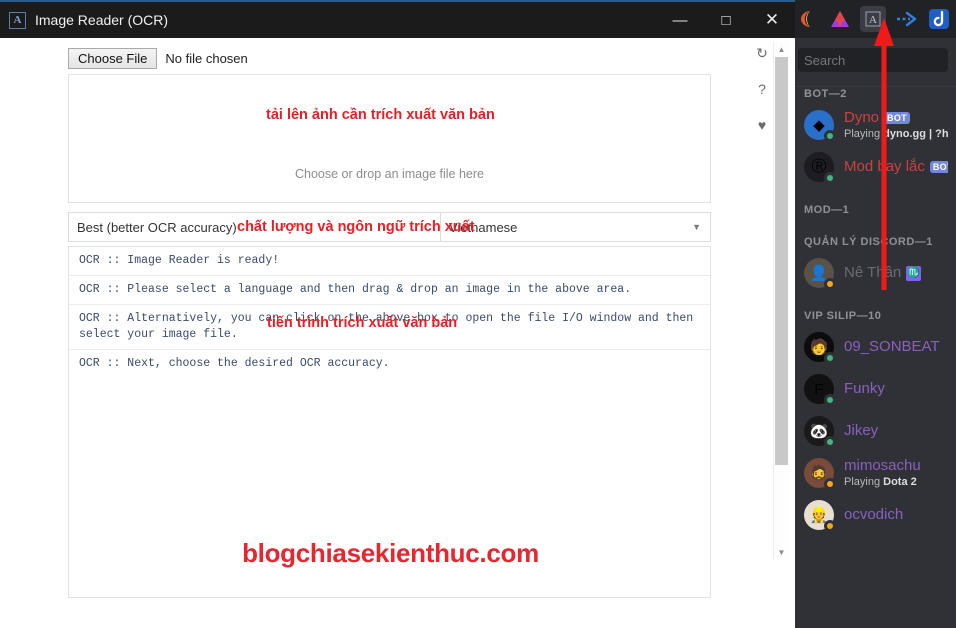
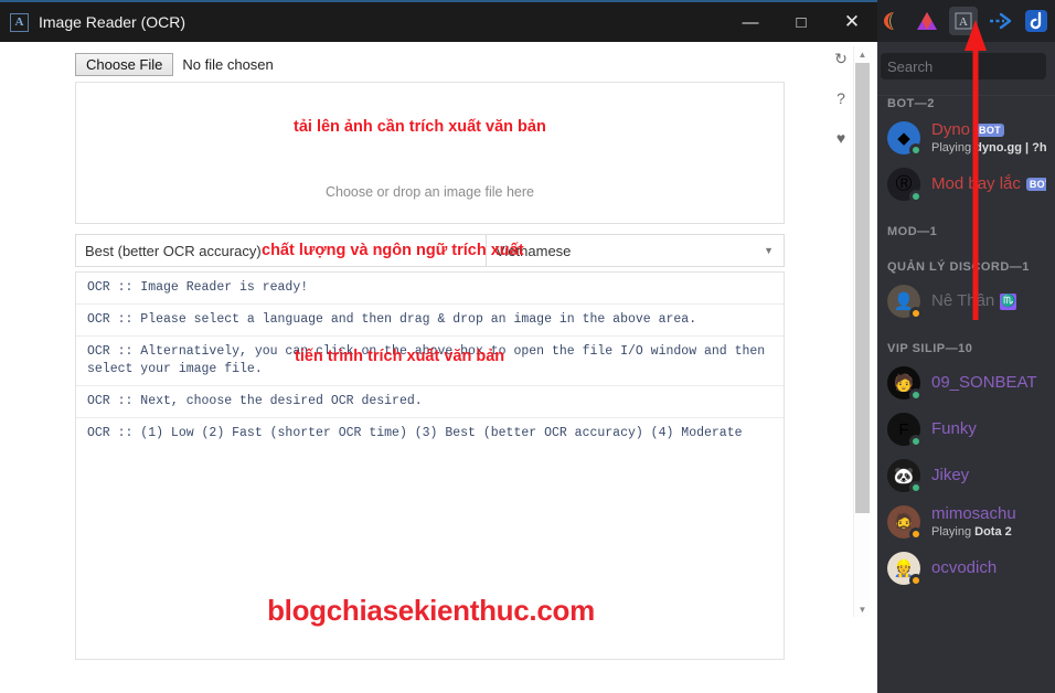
  A
  Search
  BOT—2
  ◆
  Dyno
  BOT
  Playing dyno.gg | ?h
  Ⓡ
  Moday lắc
  MOD—1
  QUẢN LÝ DISORD—1
  👤
  Nê Thần
  ♏
  VIP SILIP—10
  🧑
  09_SONBEAT
  Funky
  🐼
  Jikey
  🧔
  mimosachu
  Playing Dota 2
  👷
  ocvodich
  A
  Image Reader (OCR)
  —
  □
  ✕
  ↻
  ?
  ♥
  ▲
  ▼
  Choose File
  No file chosen
  Choose or drop an image file here
  tải lên ảnh cần trích xuất văn bản
  Best (better OCR accuracy)
  Vietnamese
  ▼
  chất lượng và ngôn ngữ trích xuất
  OCR :: Image Reader is ready!
  OCR :: Please select a language and then drag & drop an image in the above area.
  OCR :: Alternatively, you can click on the above box to open the file I/O window and then select your image file.
- OCR :: Next, choose the desired OCR accuracy.
+ OCR :: Next, choose the desired OCR desired.
+ OCR :: (1) Low (2) Fast (shorter OCR time) (3) Best (better OCR accuracy) (4) Moderate
  blogchiasekienthuc.com
  tiến trình trích xuất văn bản
